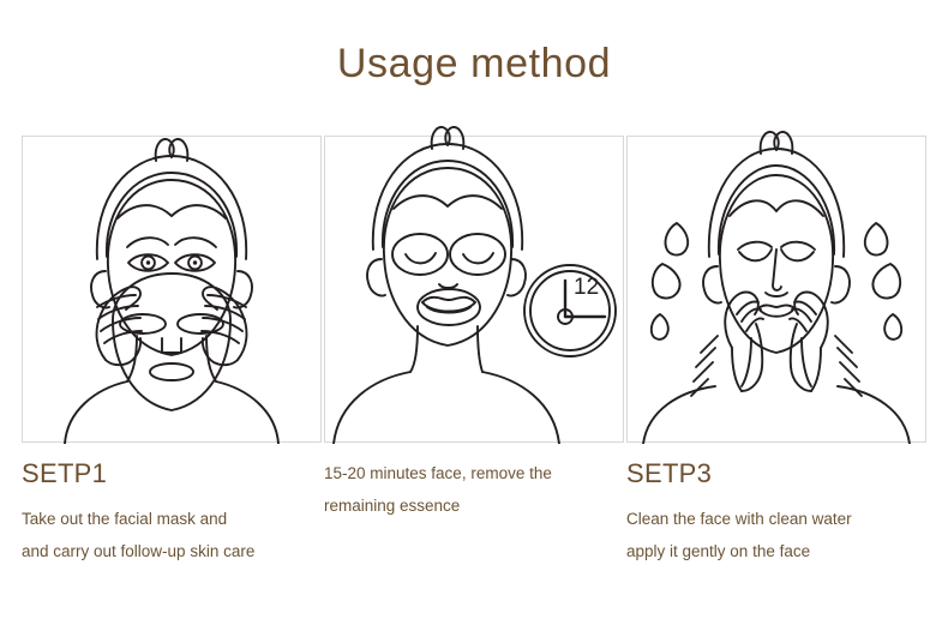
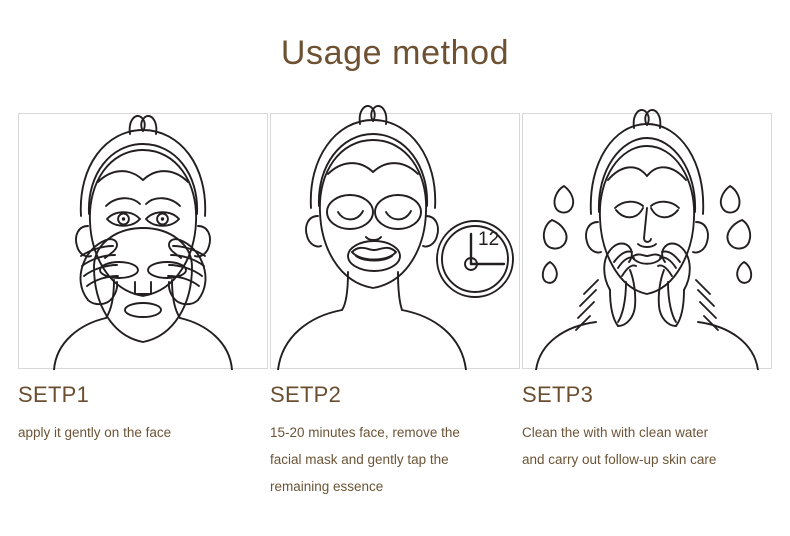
  Usage method
  SETP1
- Take out the facial mask and
- and carry out follow-up skin care
+ apply it gently on the face
  12
+ SETP2
  15-20 minutes face, remove the
+ facial mask and gently tap the
  remaining essence
  SETP3
- Clean the face with clean water
+ Clean the with with clean water
- apply it gently on the face
+ and carry out follow-up skin care
